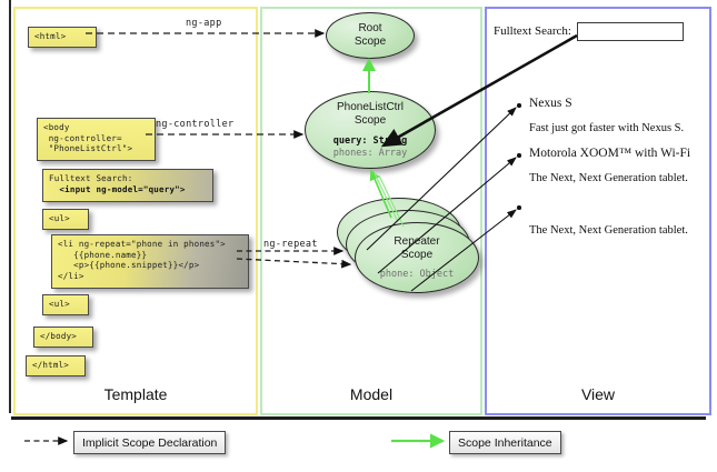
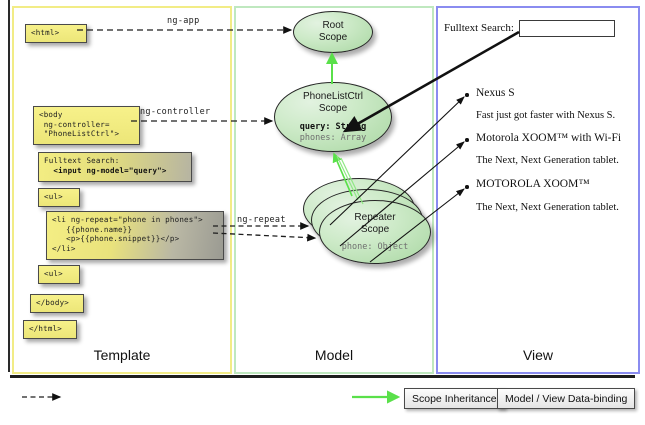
  Template
  Model
  View
  <html>
  <body
  ng-controller=
  "PhoneListCtrl">
  Fulltext Search:
  <input ng-model="query">
  <ul>
  <li ng-repeat="phone in phones">
  {{phone.name}}
  <p>{{phone.snippet}}</p>
  </li>
  <ul>
  </body>
  </html>
  Root
  Scope
  PhoneListCtrl
  Scope
  query: Strng
  phones: Array
  Repeater
  Scope
  phone: Obect
  Fulltext Search:
  Nexus S
  Fast just got faster with Nexus S.
  Motorola XOOM™ with Wi-Fi
  The Next, Next Generation tablet.
+ MOTOROLA XOOM™
  The Next, Next Generation tablet.
  ng-app
  ng-controller
  ng-repeat
- Implicit Scope Declaration
  Scope Inheritance
+ Model / View Data-binding
